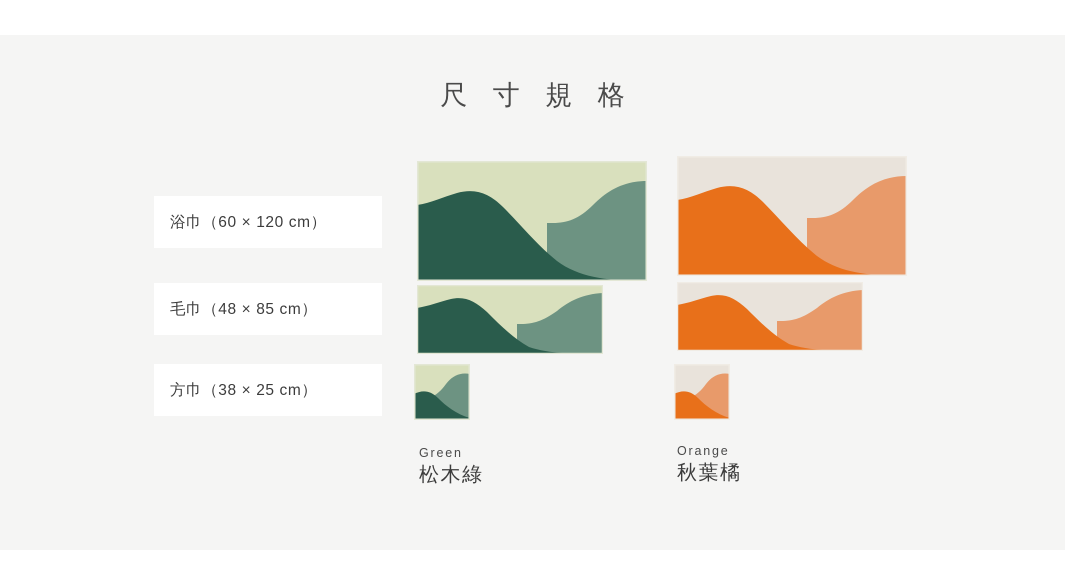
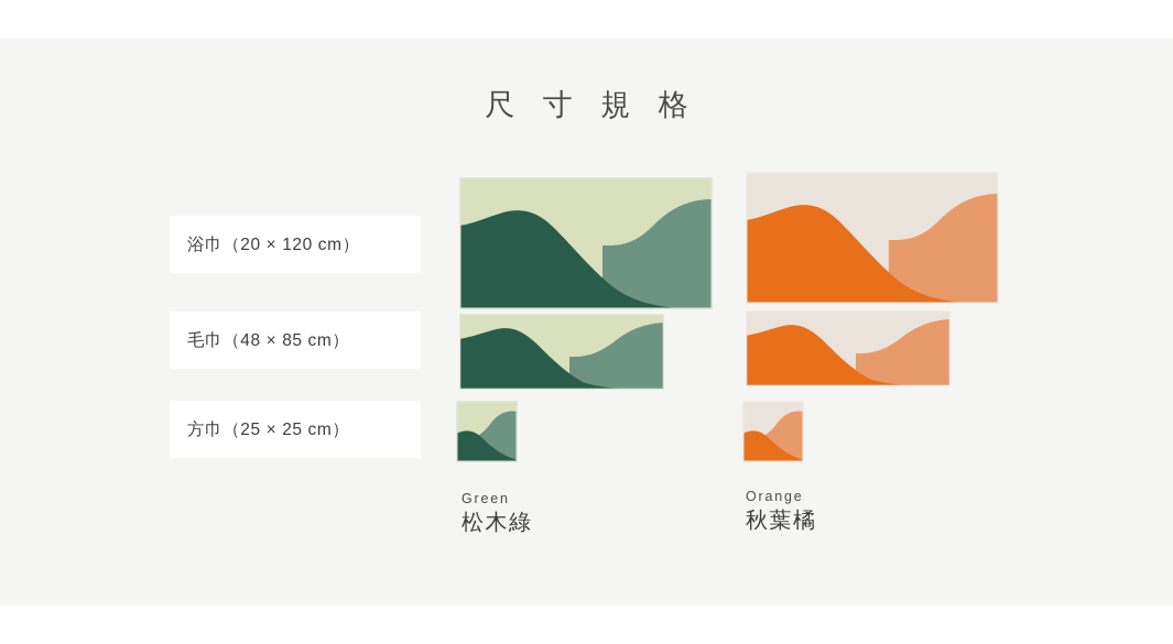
  尺 寸 規 格
- 浴巾（60 × 120 cm）
+ 浴巾（20 × 120 cm）
  毛巾（48 × 85 cm）
- 方巾（38 × 25 cm）
+ 方巾（25 × 25 cm）
  Green
  松木綠
  Orange
  秋葉橘
